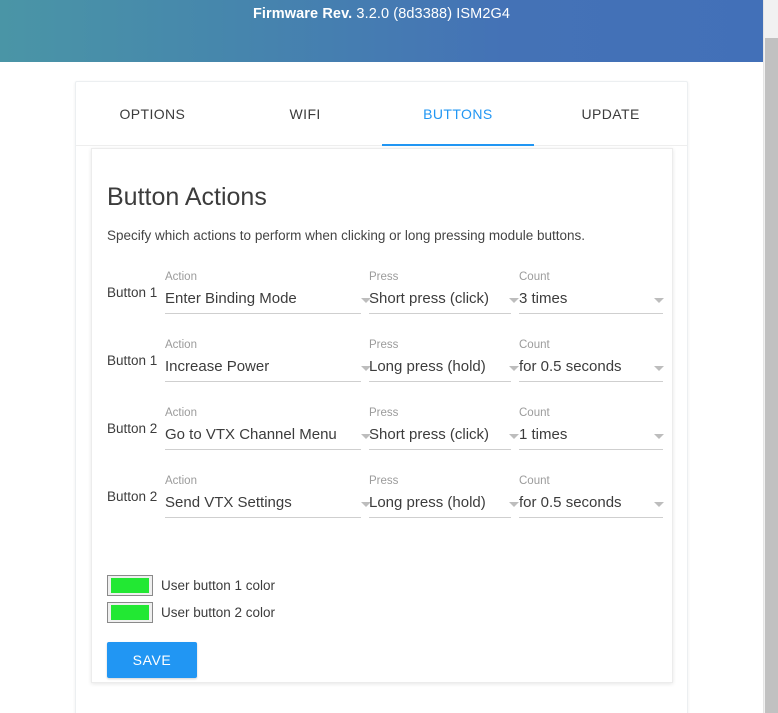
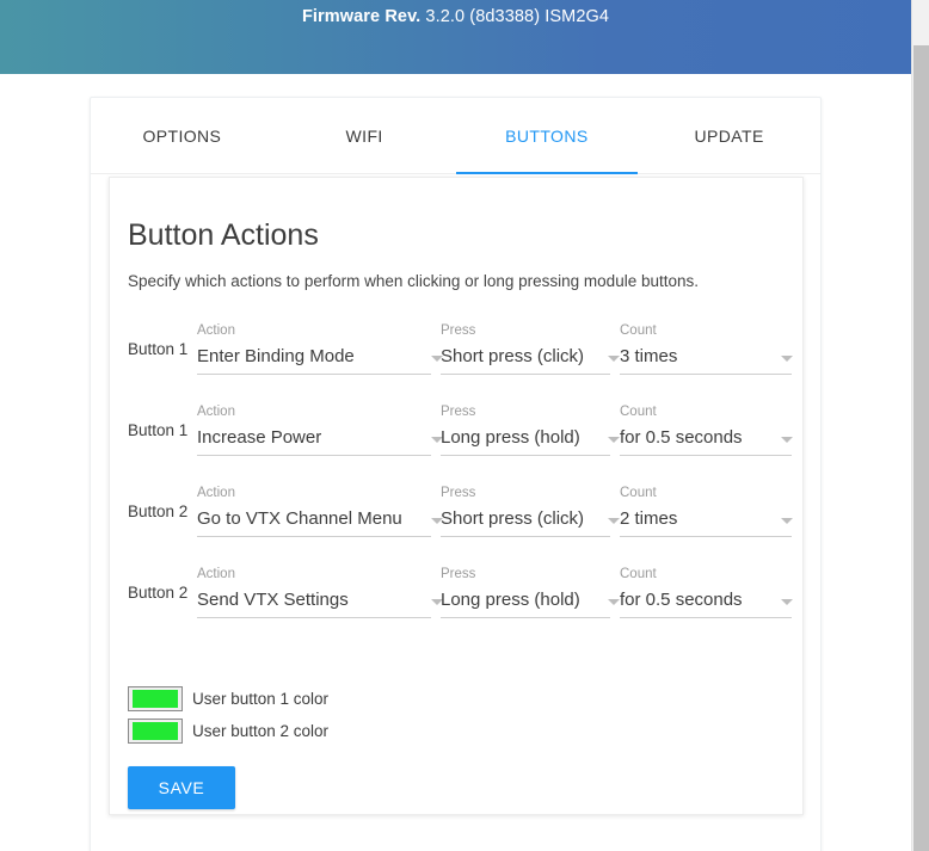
  Firmware Rev. 3.2.0 (8d3388) ISM2G4
  OPTIONS
  WIFI
  BUTTONS
  UPDATE
  Button Actions
  Specify which actions to perform when clicking or long pressing module buttons.
  Button 1
  Action
  Enter Binding Mode
  Press
  Short press (click)
  Count
  3 times
  Button 1
  Action
  Increase Power
  Press
  Long press (hold)
  Count
  for 0.5 seconds
  Button 2
  Action
  Go to VTX Channel Menu
  Press
  Short press (click)
  Count
- 1 times
+ 2 times
  Button 2
  Action
  Send VTX Settings
  Press
  Long press (hold)
  Count
  for 0.5 seconds
  User button 1 color
  User button 2 color
  SAVE
